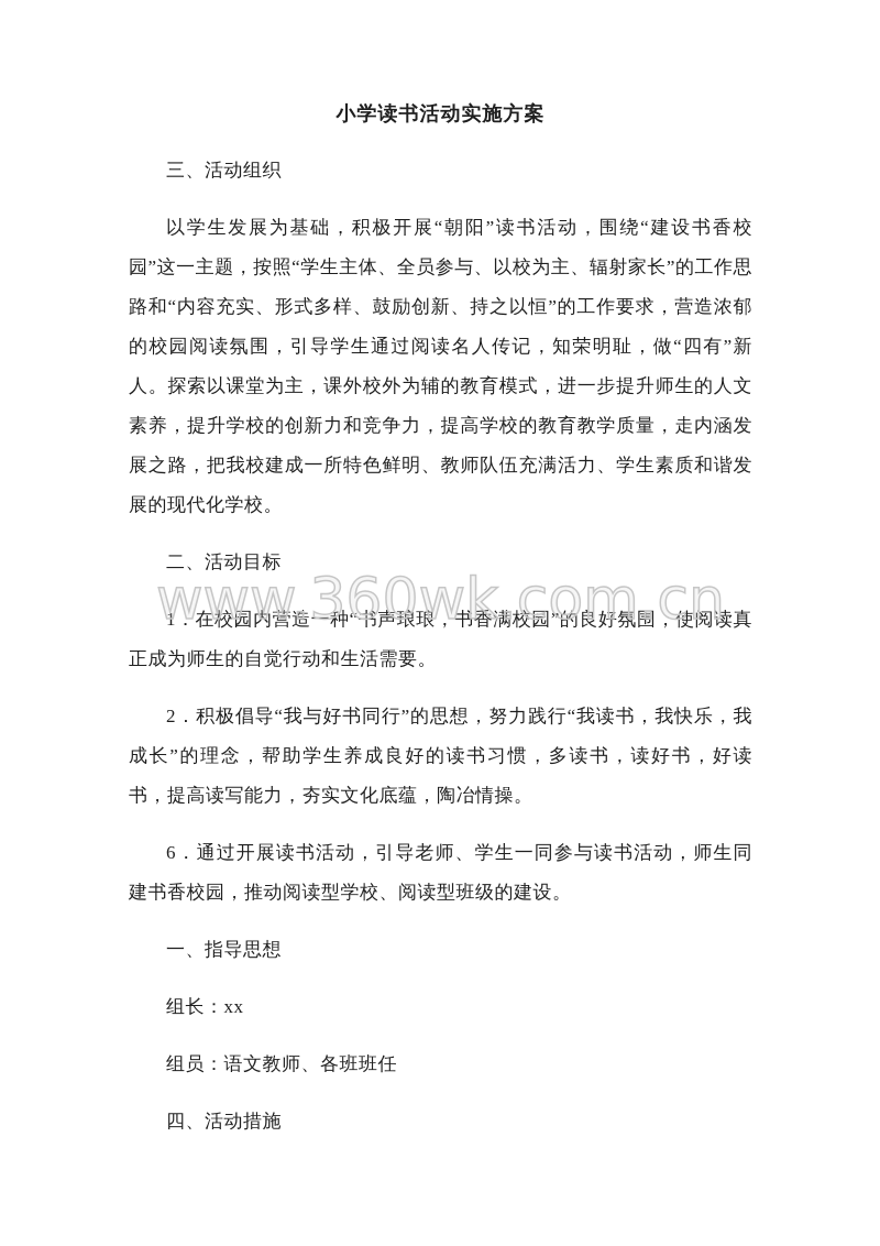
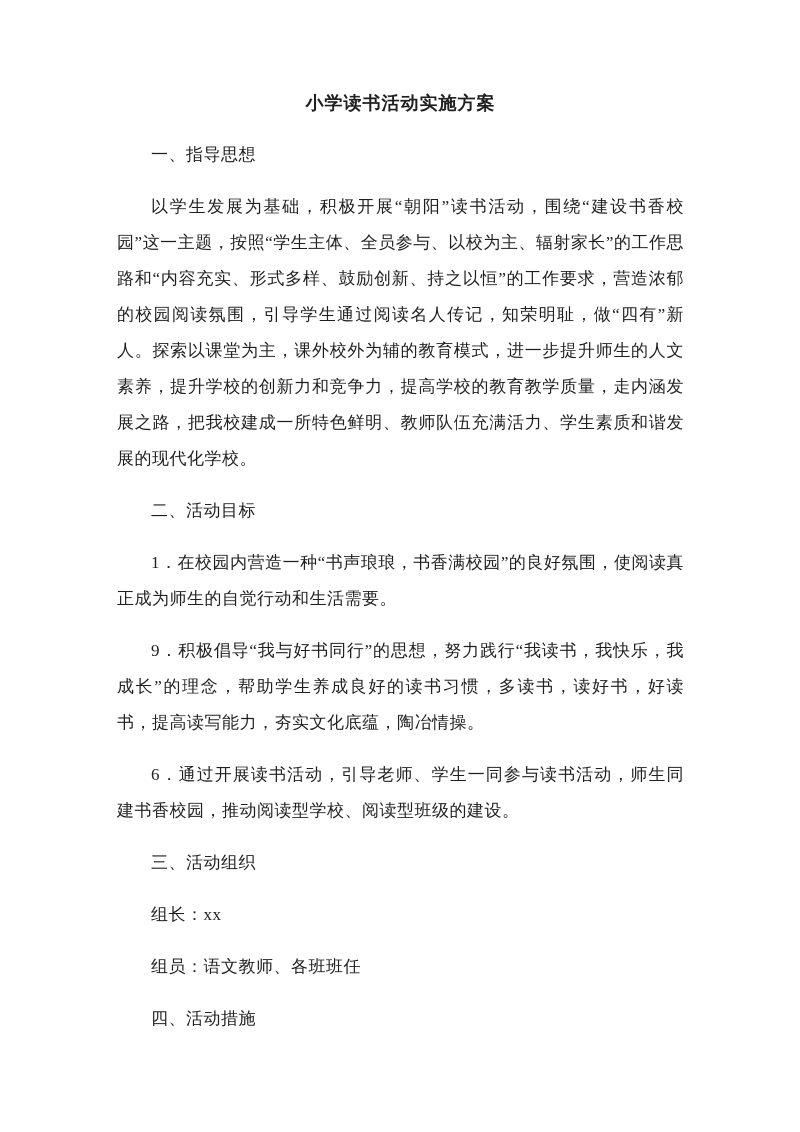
  小学读书活动实施方案
- 三、活动组织
+ 一、指导思想
  以学生发展为基础，积极开展“朝阳”读书活动，围绕“建设书香校园”这一主题，按照“学生主体、全员参与、以校为主、辐射家长”的工作思路和“内容充实、形式多样、鼓励创新、持之以恒”的工作要求，营造浓郁的校园阅读氛围，引导学生通过阅读名人传记，知荣明耻，做“四有”新人。探索以课堂为主，课外校外为辅的教育模式，进一步提升师生的人文素养，提升学校的创新力和竞争力，提高学校的教育教学质量，走内涵发展之路，把我校建成一所特色鲜明、教师队伍充满活力、学生素质和谐发展的现代化学校。
  二、活动目标
  1．在校园内营造一种“书声琅琅，书香满校园”的良好氛围，使阅读真正成为师生的自觉行动和生活需要。
- 2．积极倡导“我与好书同行”的思想，努力践行“我读书，我快乐，我成长”的理念，帮助学生养成良好的读书习惯，多读书，读好书，好读书，提高读写能力，夯实文化底蕴，陶冶情操。
+ 9．积极倡导“我与好书同行”的思想，努力践行“我读书，我快乐，我成长”的理念，帮助学生养成良好的读书习惯，多读书，读好书，好读书，提高读写能力，夯实文化底蕴，陶冶情操。
  6．通过开展读书活动，引导老师、学生一同参与读书活动，师生同建书香校园，推动阅读型学校、阅读型班级的建设。
- 一、指导思想
+ 三、活动组织
  组长：xx
  组员：语文教师、各班班任
  四、活动措施
- www.360wk.com.cn
